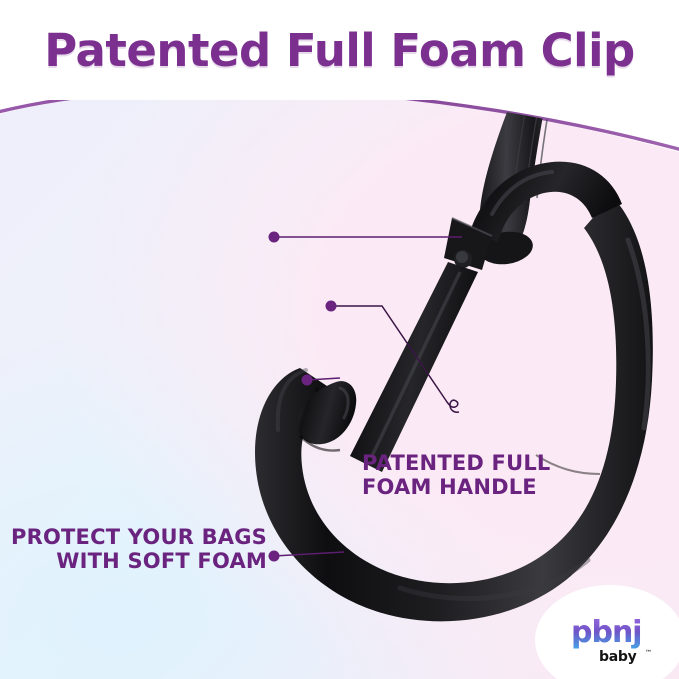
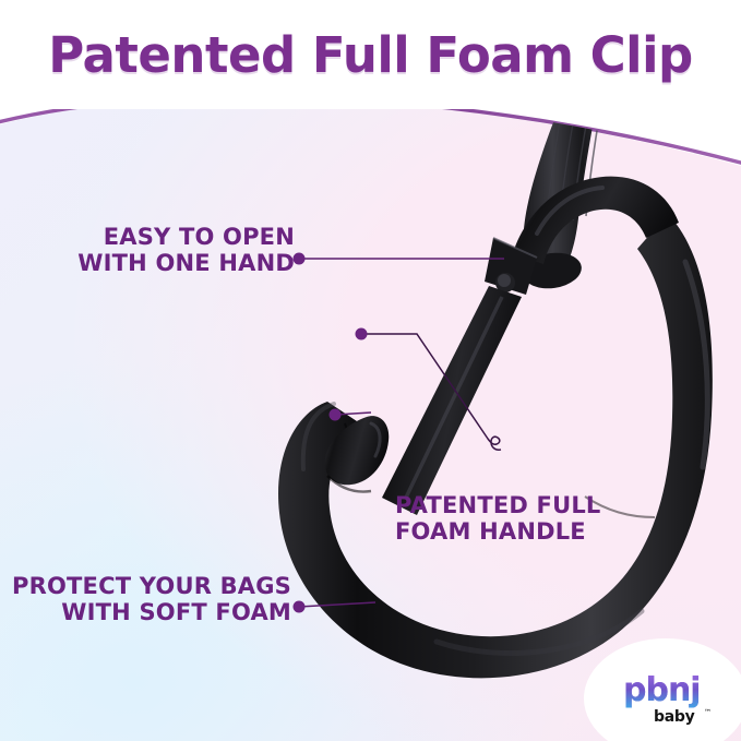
+ EASY TO OPEN
+ WITH ONE HAND
  PATENTED FULL
  FOAM HANDLE
  PROTECT YOUR BAGS
  WITH SOFT FOAM
  pbnj
  baby
  ™
  Patented Full Foam Clip
